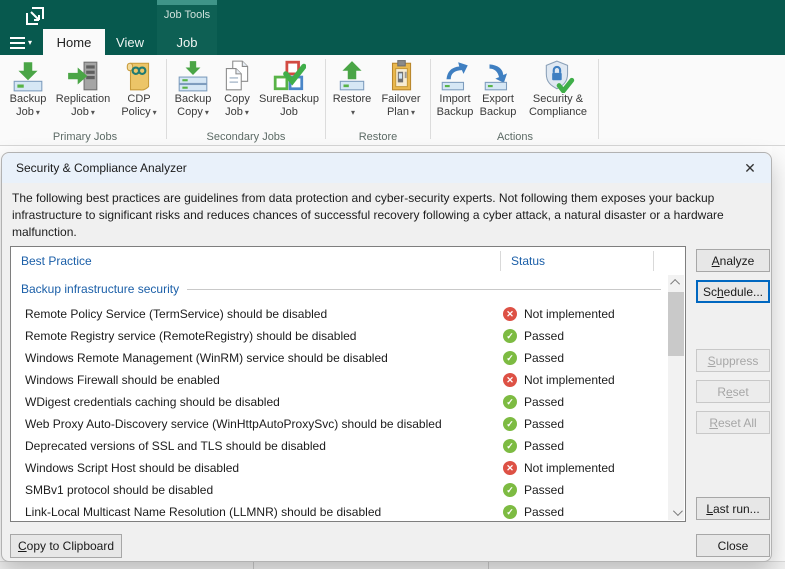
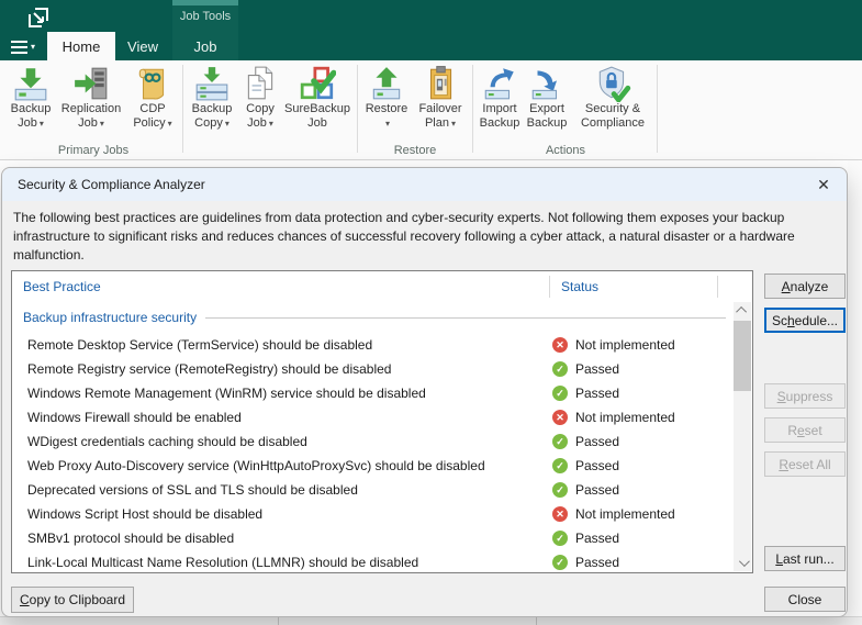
  ▾
  Job Tools
  Home
  View
  Job
  Backup
  Job ▾
  Replication
  Job ▾
  CDP
  Policy ▾
  Primary Jobs
  Backup
  Copy ▾
  Copy
  Job ▾
  SureBackup
  Job
- Secondary Jobs
  Restore
  ▾
  Failover
  Plan ▾
  Restore
  Import
  Backup
  Export
  Backup
  Security &
  Compliance
  Actions
  Security & Compliance Analyzer
  ✕
  The following best practices are guidelines from data protection and cyber-security experts. Not following them exposes your backup infrastructure to significant risks and reduces chances of successful recovery following a cyber attack, a natural disaster or a hardware malfunction.
  Best Practice
  Status
  Backup infrastructure security
- Remote Policy Service (TermService) should be disabled
+ Remote Desktop Service (TermService) should be disabled
  Not implemented
  Remote Registry service (RemoteRegistry) should be disabled
  Passed
  Windows Remote Management (WinRM) service should be disabled
  Passed
  Windows Firewall should be enabled
  Not implemented
  WDigest credentials caching should be disabled
  Passed
  Web Proxy Auto-Discovery service (WinHttpAutoProxySvc) should be disabled
  Passed
  Deprecated versions of SSL and TLS should be disabled
  Passed
  Windows Script Host should be disabled
  Not implemented
  SMBv1 protocol should be disabled
  Passed
  Link-Local Multicast Name Resolution (LLMNR) should be disabled
  Passed
  Analyze
  Schedule...
  Suppress
  Reset
  Reset All
  Last run...
  Close
  Copy to Clipboard
